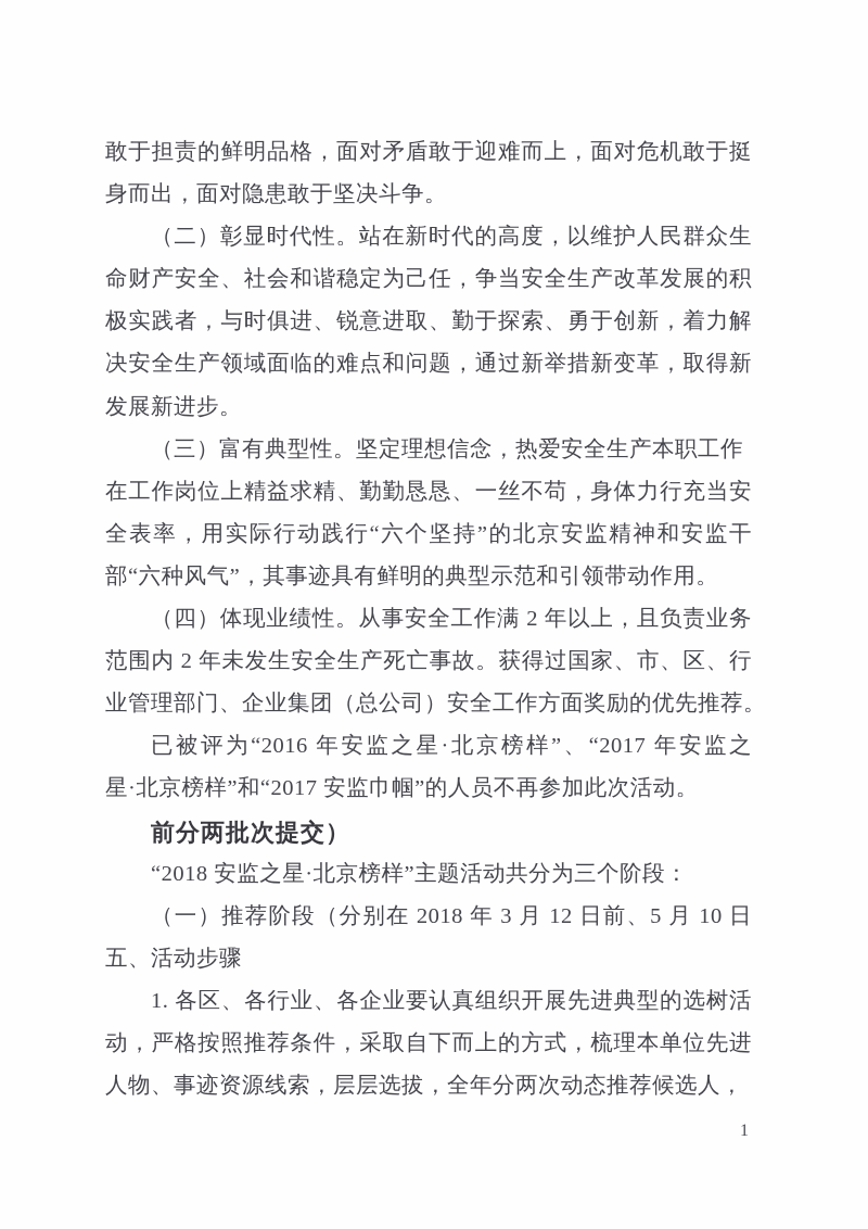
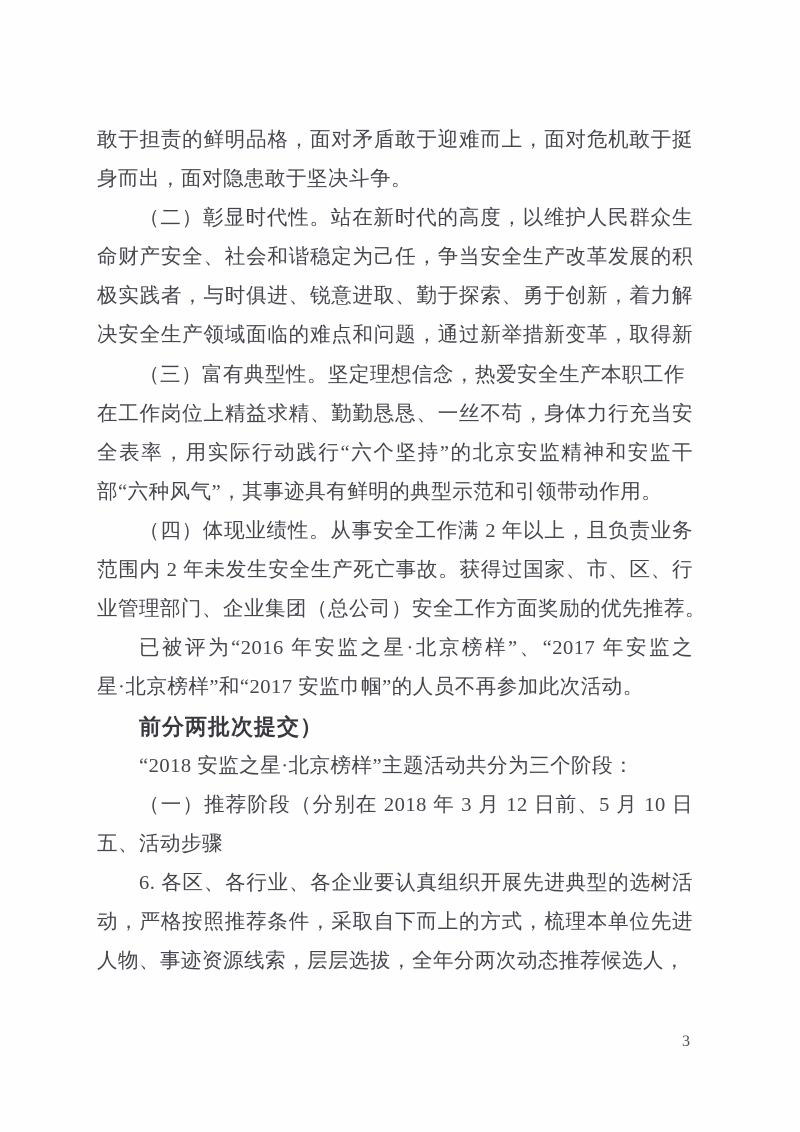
  敢于担责的鲜明品格，面对矛盾敢于迎难而上，面对危机敢于挺
  身而出，面对隐患敢于坚决斗争。
  （二）彰显时代性。站在新时代的高度，以维护人民群众生
  命财产安全、社会和谐稳定为己任，争当安全生产改革发展的积
  极实践者，与时俱进、锐意进取、勤于探索、勇于创新，着力解
  决安全生产领域面临的难点和问题，通过新举措新变革，取得新
- 发展新进步。
  （三）富有典型性。坚定理想信念，热爱安全生产本职工作
  在工作岗位上精益求精、勤勤恳恳、一丝不苟，身体力行充当安
  全表率，用实际行动践行“六个坚持”的北京安监精神和安监干
  部“六种风气”，其事迹具有鲜明的典型示范和引领带动作用。
  （四）体现业绩性。从事安全工作满 2 年以上，且负责业务
  范围内 2 年未发生安全生产死亡事故。获得过国家、市、区、行
  业管理部门、企业集团（总公司）安全工作方面奖励的优先推荐
  已被评为“2016 年安监之星·北京榜样”、“2017 年安监之
  星·北京榜样”和“2017 安监巾帼”的人员不再参加此次活动。
  前分两批次提交）
  “2018 安监之星·北京榜样”主题活动共分为三个阶段：
  （一）推荐阶段（分别在 2018 年 3 月 12 日前、5 月 10 日
  五、活动步骤
- 1. 各区、各行业、各企业要认真组织开展先进典型的选树活
+ 6. 各区、各行业、各企业要认真组织开展先进典型的选树活
  动，严格按照推荐条件，采取自下而上的方式，梳理本单位先进
  人物、事迹资源线索，层层选拔，全年分两次动态推荐候选人，
- 1
+ 3
